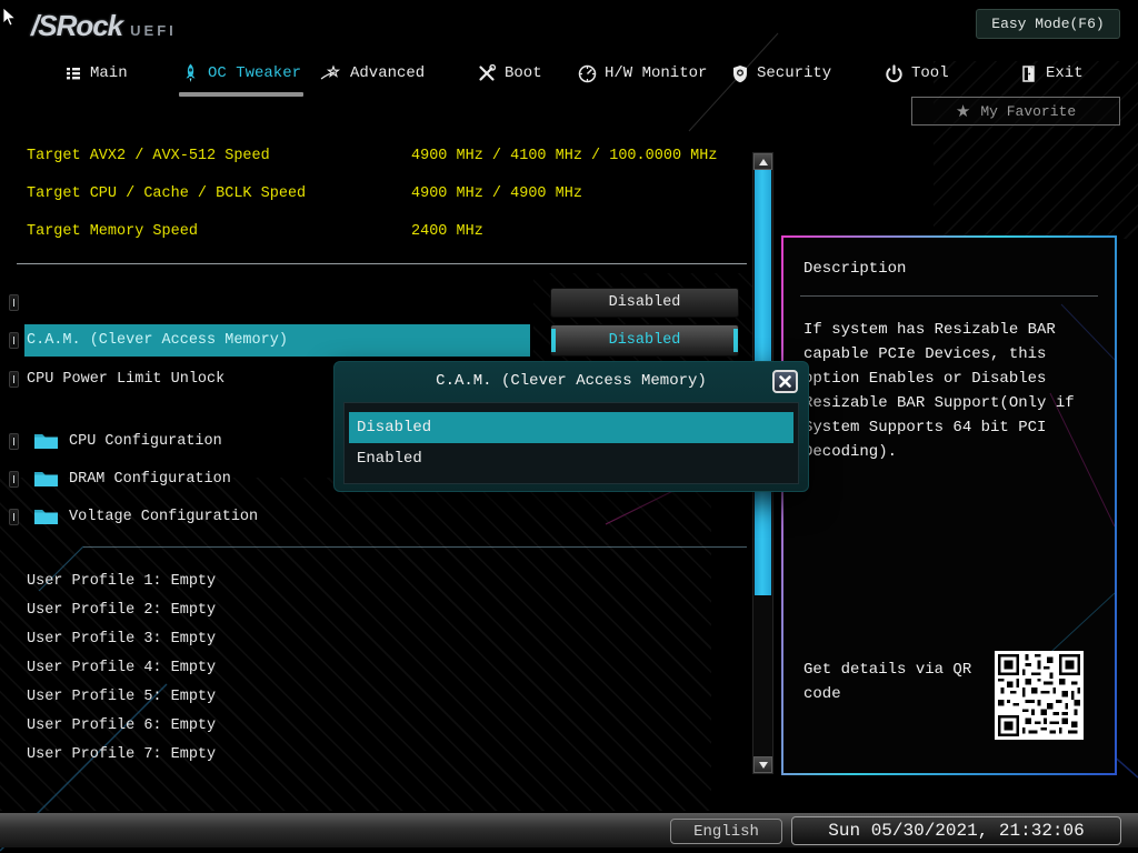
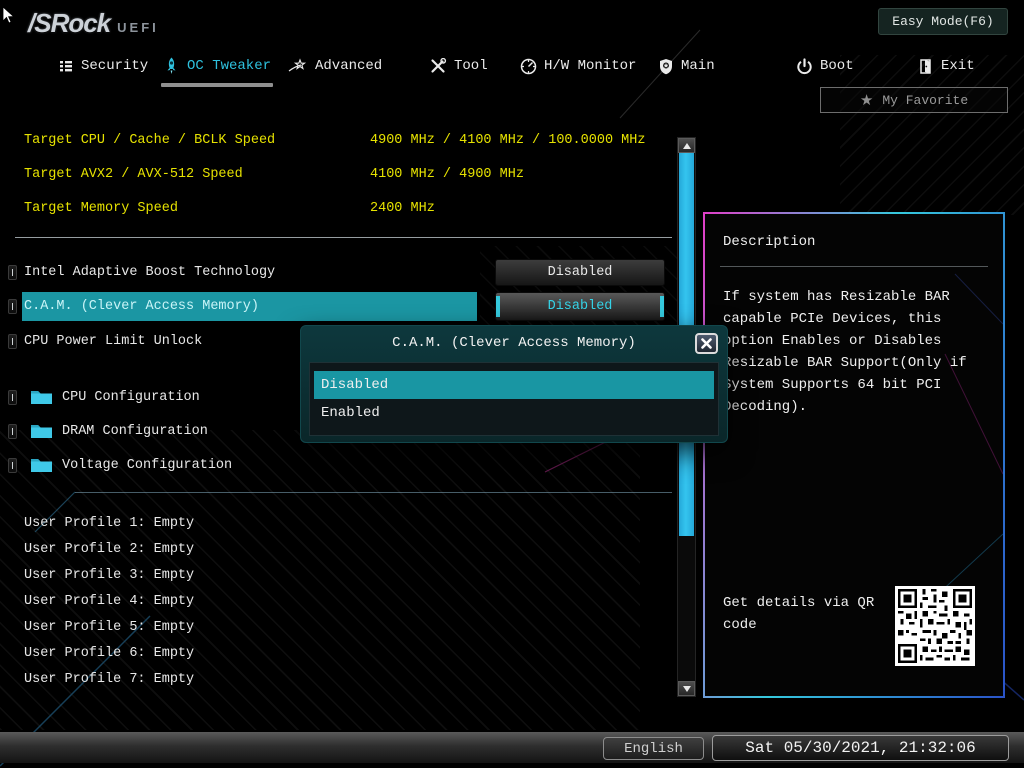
  /SRock
  UEFI
  Easy Mode(F6)
- Main
+ Security
  OC Tweaker
  Advanced
- Boot
+ Tool
  H/W Monitor
- Security
+ Main
- Tool
+ Boot
  Exit
  ★
  My Favorite
- Target AVX2 / AVX-512 Speed
+ Target CPU / Cache / BCLK Speed
  4900 MHz / 4100 MHz / 100.0000 MHz
- Target CPU / Cache / BCLK Speed
+ Target AVX2 / AVX-512 Speed
- 4900 MHz / 4900 MHz
+ 4100 MHz / 4900 MHz
  Target Memory Speed
  2400 MHz
+ Intel Adaptive Boost Technology
  Disabled
  C.A.M. (Clever Access Memory)
  Disabled
  CPU Power Limit Unlock
  CPU Configuration
  DRAM Configuration
  Voltage Configuration
  User Profile 1: Empty
  User Profile 2: Empty
  User Profile 3: Empty
  User Profile 4: Empty
  User Profile 5: Empty
  User Profile 6: Empty
  User Profile 7: Empty
  Description
  If system has Resizable BAR capable PCIe Devices, this ption Enables or Disables esizable BAR Support(Only if ystem Supports 64 bit PCI ecoding).
  Get details via QR code
  C.A.M. (Clever Access Memory)
  Disabled
  Enabled
  English
- Sun 05/30/2021, 21:32:06
+ Sat 05/30/2021, 21:32:06
